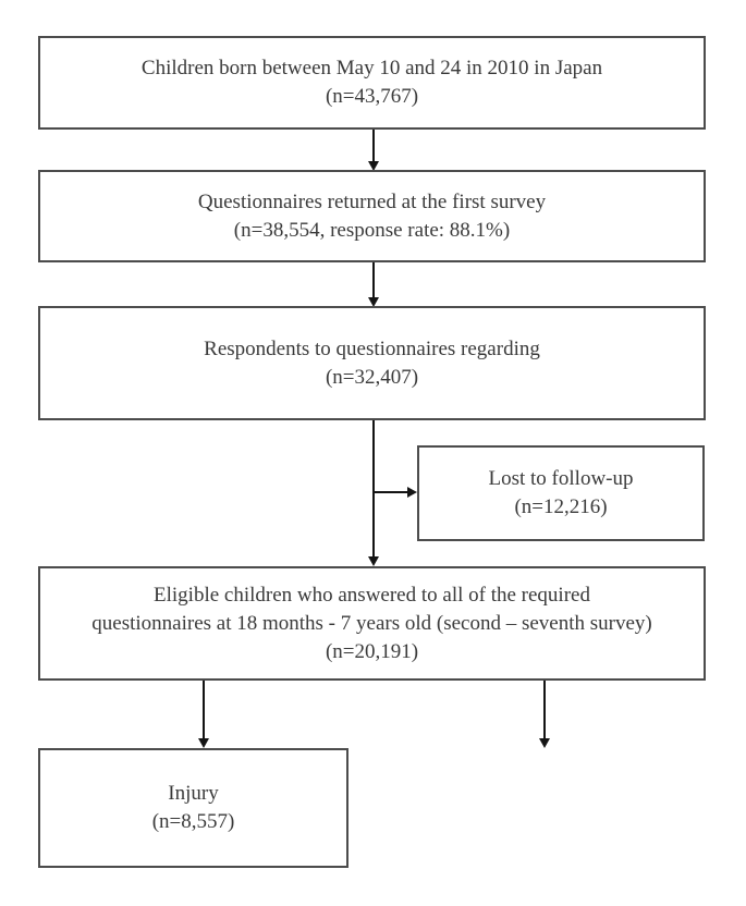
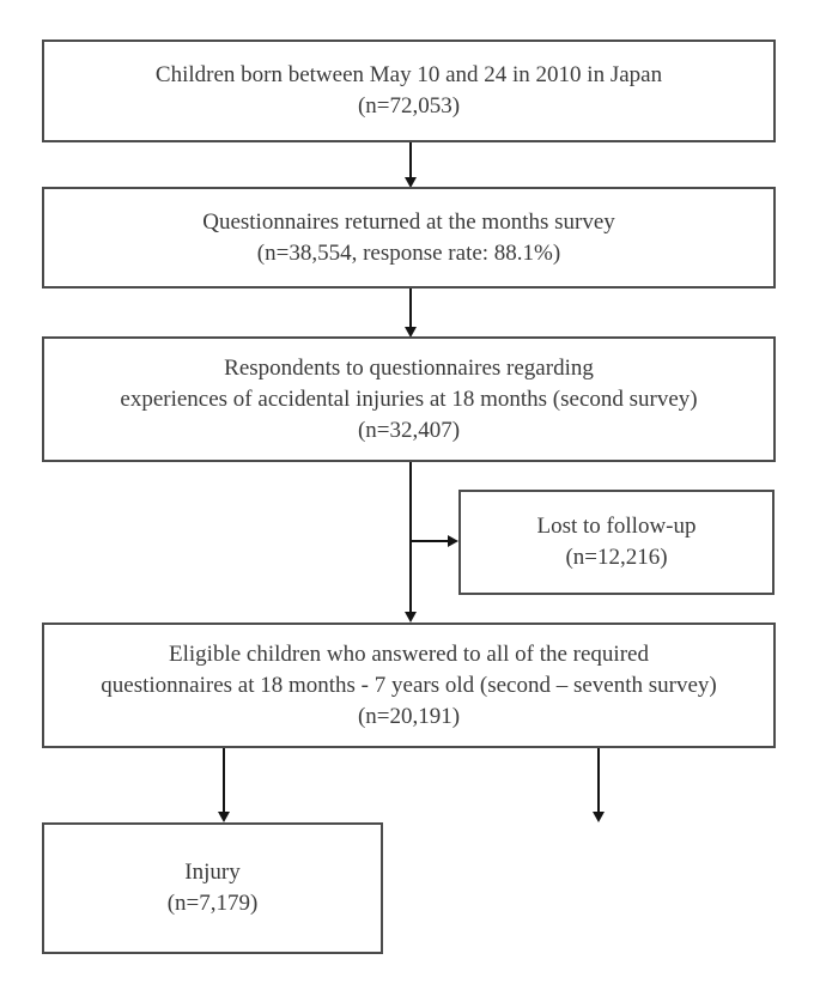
  Children born between May 10 and 24 in 2010 in Japan
- (n=43,767)
+ (n=72,053)
- Questionnaires returned at the first survey
+ Questionnaires returned at the months survey
  (n=38,554, response rate: 88.1%)
  Respondents to questionnaires regarding
+ experiences of accidental injuries at 18 months (second survey)
  (n=32,407)
  Lost to follow-up
  (n=12,216)
  Eligible children who answered to all of the required
  questionnaires at 18 months - 7 years old (second – seventh survey)
  (n=20,191)
  Injury
- (n=8,557)
+ (n=7,179)
